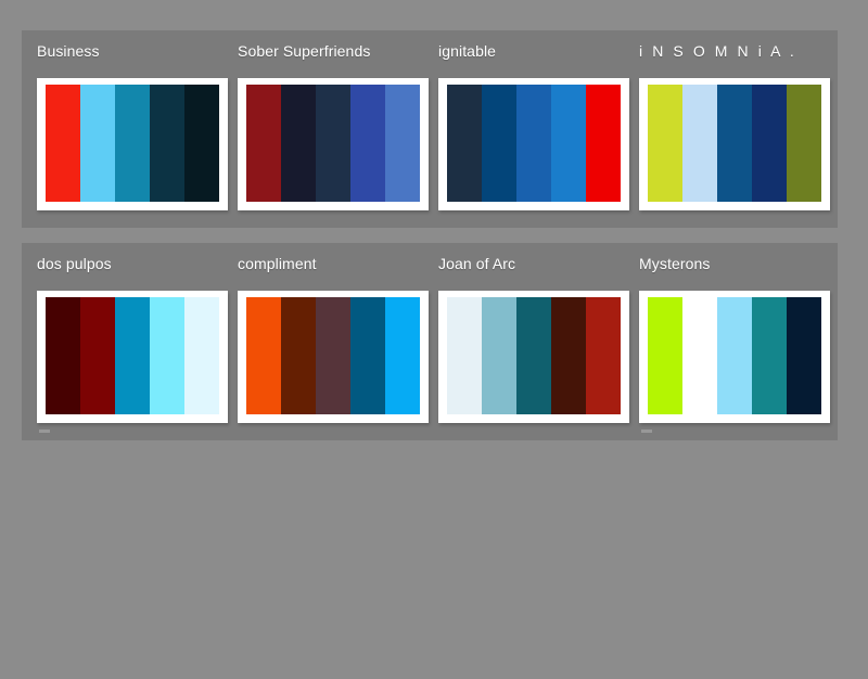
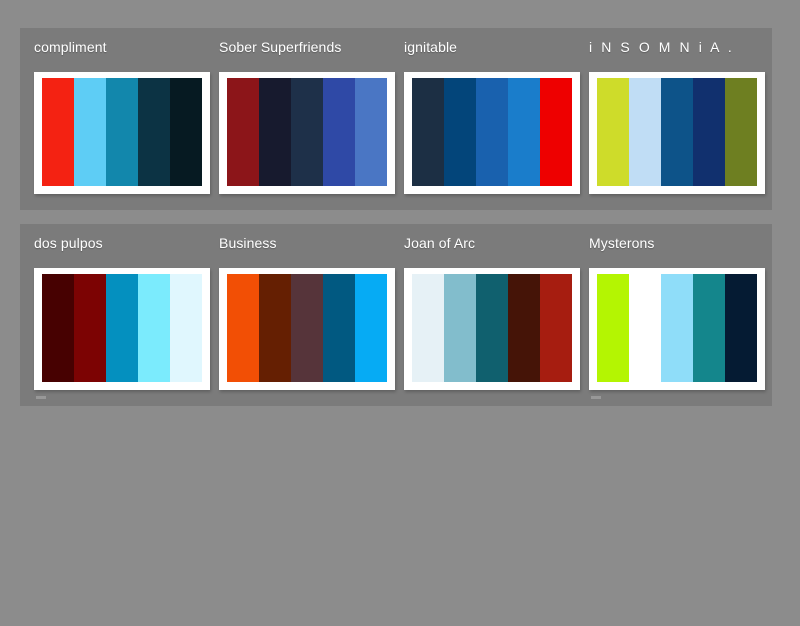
- Business
+ compliment
  Sober Superfriends
  ignitable
  i N S O M N i A .
  dos pulpos
- compliment
+ Business
  Joan of Arc
  Mysterons
